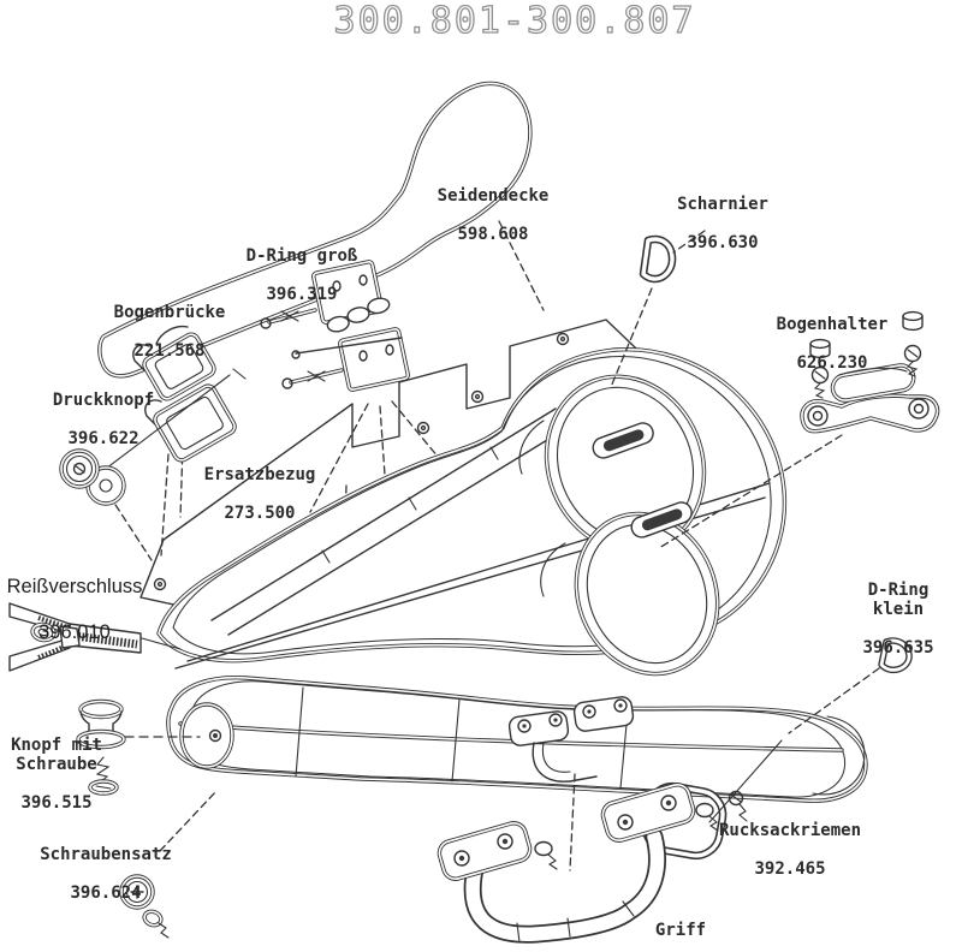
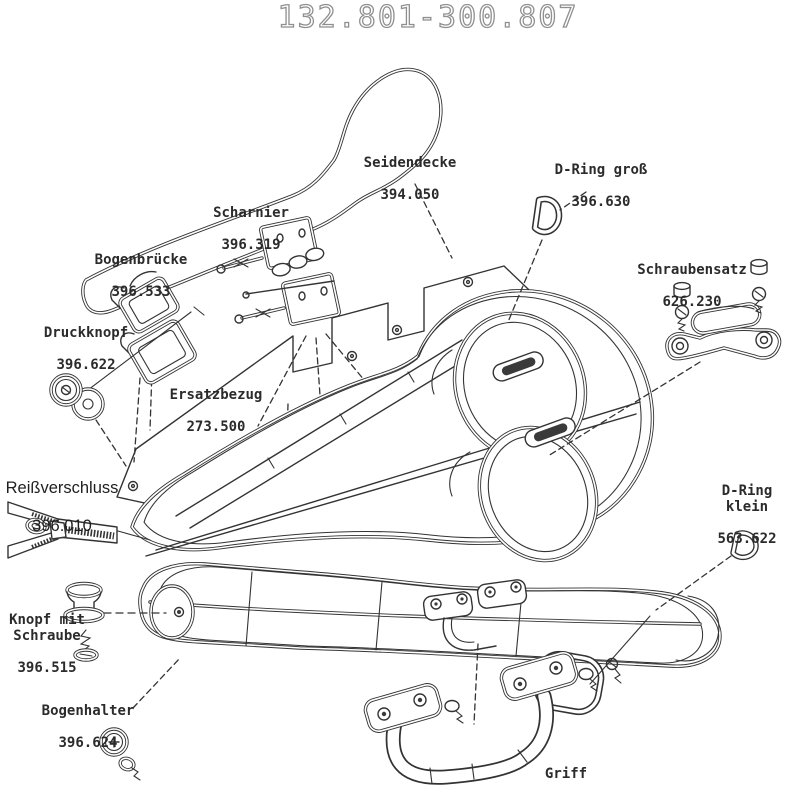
- 300.801-300.807
+ 132.801-300.807
  Seidendecke
- 598.608
+ 394.050
- Scharnier
+ D-Ring groß
  396.630
- D-Ring groß
+ Scharnier
  396.319
  Bogenbrücke
- 221.568
+ 396.533
- Bogenhalter
+ Schraubensatz
  626.230
  Druckknopf
  396.622
  Ersatzbezug
  273.500
  Reißverschluss
  396.010
  D-Ring klein
- 396.635
+ 563.622
  Knopf mit
  Schraube
  396.515
- Schraubensatz
+ Bogenhalter
  396.624
- Rucksackriemen
- 392.465
  Griff
